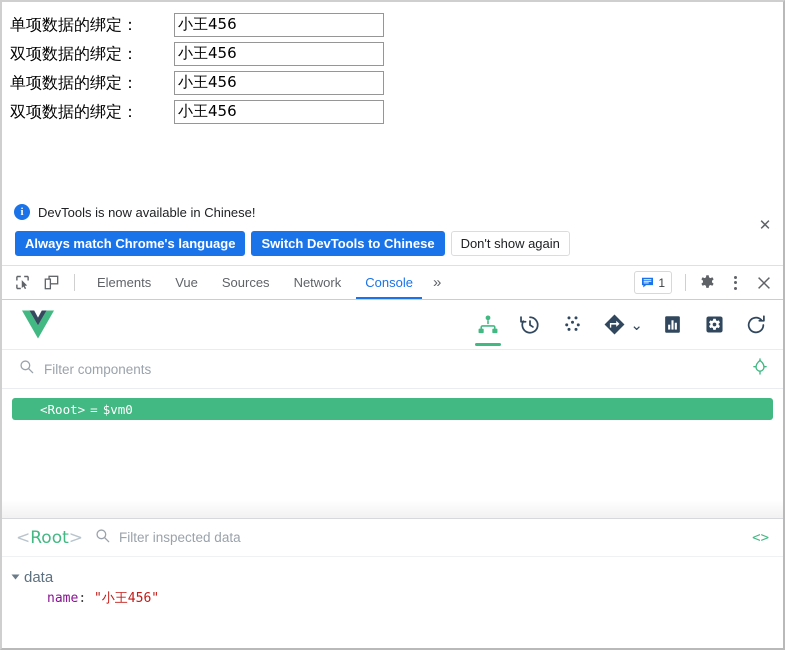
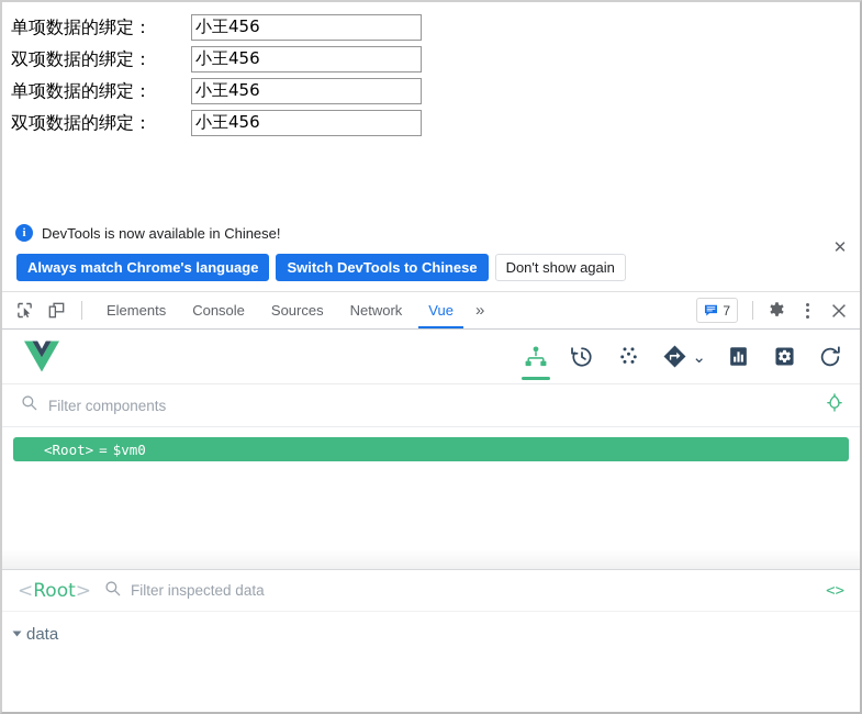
  单项数据的绑定：
  小王456
  双项数据的绑定：
  小王456
  单项数据的绑定：
  小王456
  双项数据的绑定：
  小王456
  i
  DevTools is now available in Chinese!
  Always match Chrome's language
  Switch DevTools to Chinese
  Don't show again
  ✕
  Elements
- Vue
+ Console
  Sources
  Network
- Console
+ Vue
  »
- 1
+ 7
  ⌄
  Filter components
  <Root>
  =
  $vm0
  <Root>
  Filter inspected data
  <>
  data
- name: "小王456"
